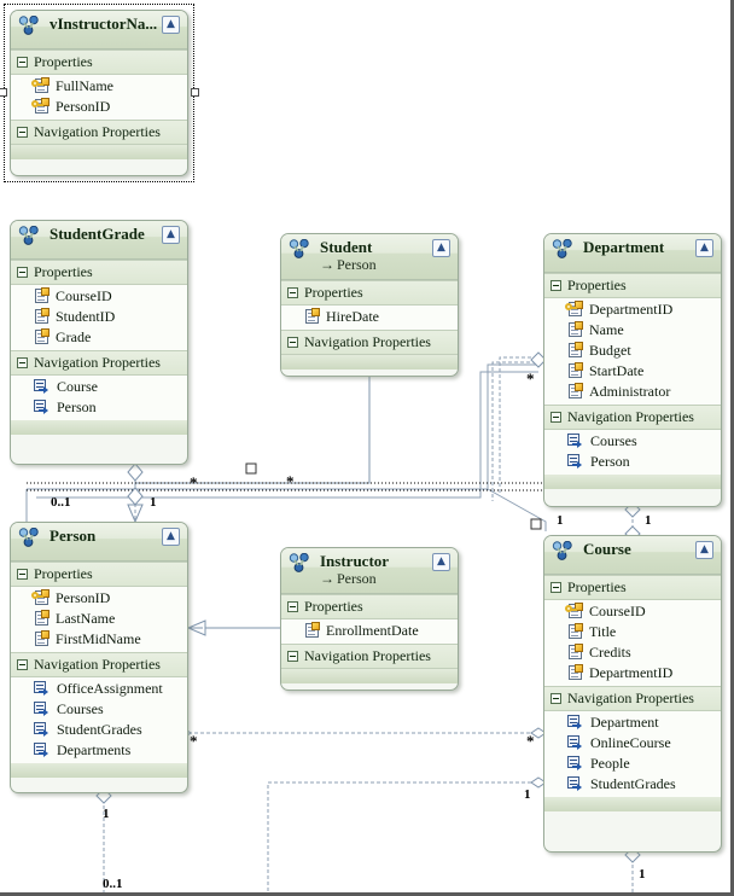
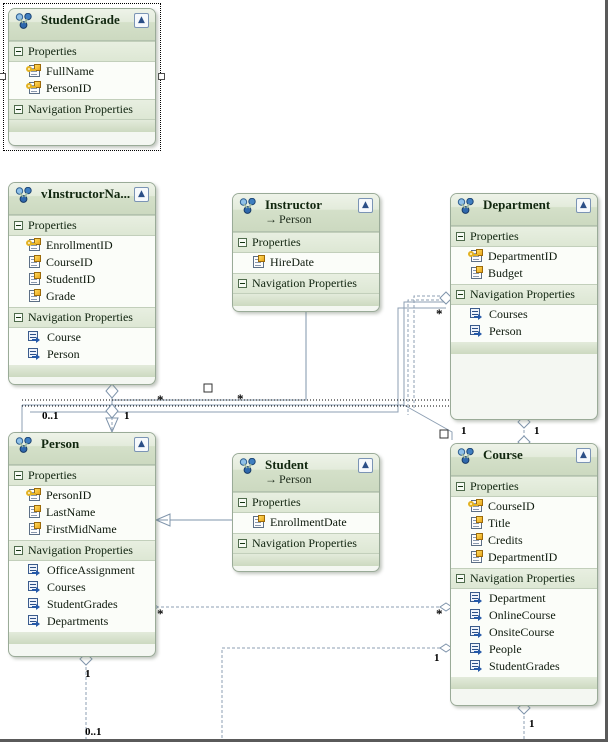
  0..1
  1
  *
  *
  *
  1
  1
  *
  1
  0..1
  *
  1
  1
- vInstructorNa...
+ StudentGrade
  ▲
  Properties
  FullName
  PersonID
  Navigation Properties
- StudentGrade
+ vInstructorNa...
  ▲
  Properties
+ EnrollmentID
  CourseID
  StudentID
  Grade
  Navigation Properties
  Course
  Person
- Student
+ Instructor
  → Person
  ▲
  Properties
  HireDate
  Navigation Properties
  Department
  ▲
  Properties
  DepartmentID
- Name
  Budget
- StartDate
- Administrator
  Navigation Properties
  Courses
  Person
  Person
  ▲
  Properties
  PersonID
  LastName
  FirstMidName
  Navigation Properties
  OfficeAssignment
  Courses
  StudentGrades
  Departments
- Instructor
+ Student
  → Person
  ▲
  Properties
  EnrollmentDate
  Navigation Properties
  Course
  ▲
  Properties
  CourseID
  Title
  Credits
  DepartmentID
  Navigation Properties
  Department
  OnlineCourse
+ OnsiteCourse
  People
  StudentGrades
